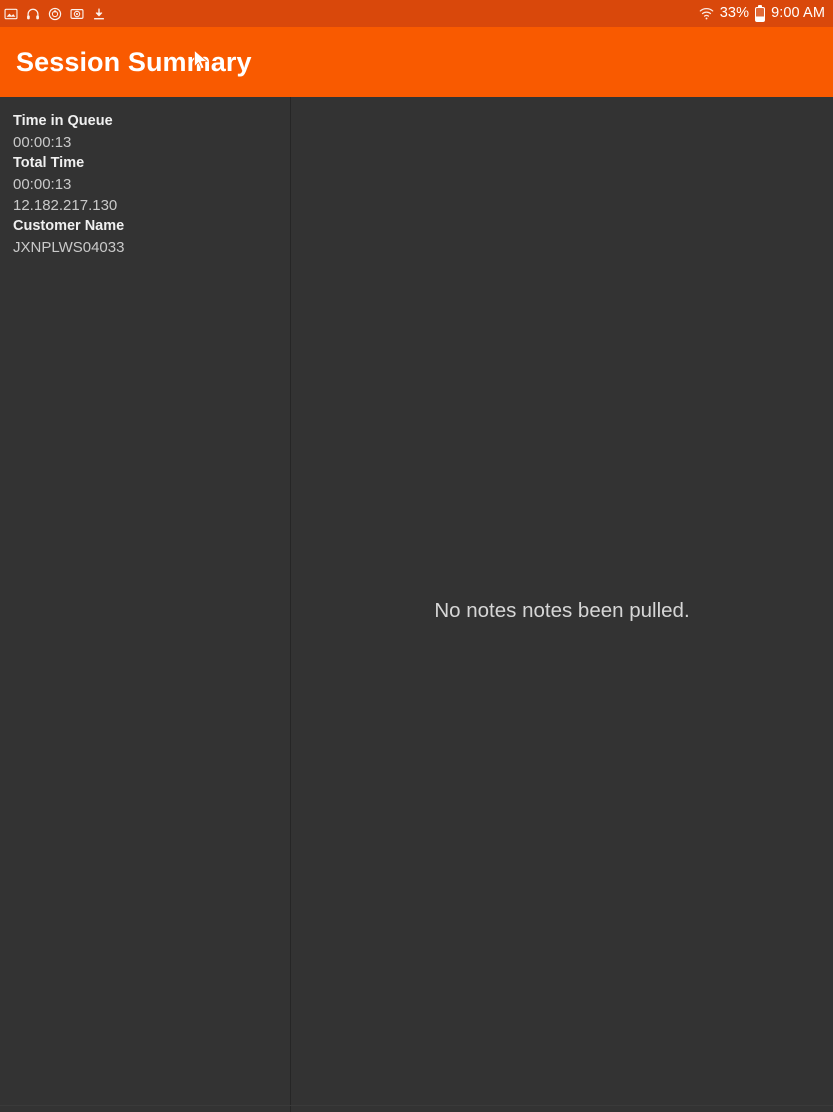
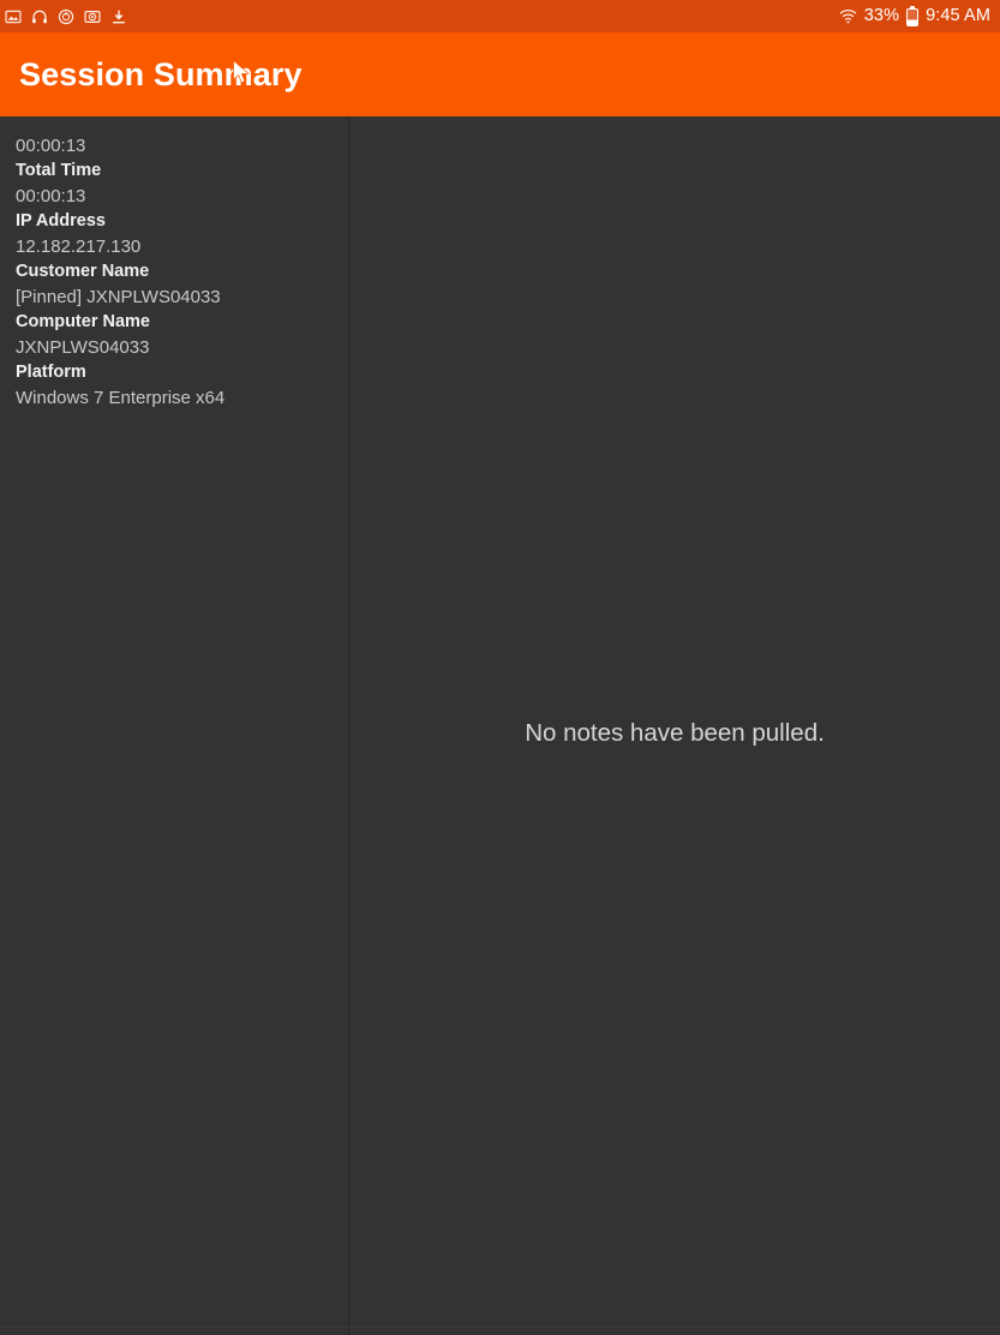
  33%
- 9:00 AM
+ 9:45 AM
  Session Sumary
- Time in Queue
  00:00:13
  Total Time
  00:00:13
+ IP Address
  12.182.217.130
  Customer Name
+ [Pinned] JXNPLWS04033
+ Computer Name
  JXNPLWS04033
+ Platform
+ Windows 7 Enterprise x64
- No notes notes been pulled.
+ No notes have been pulled.
